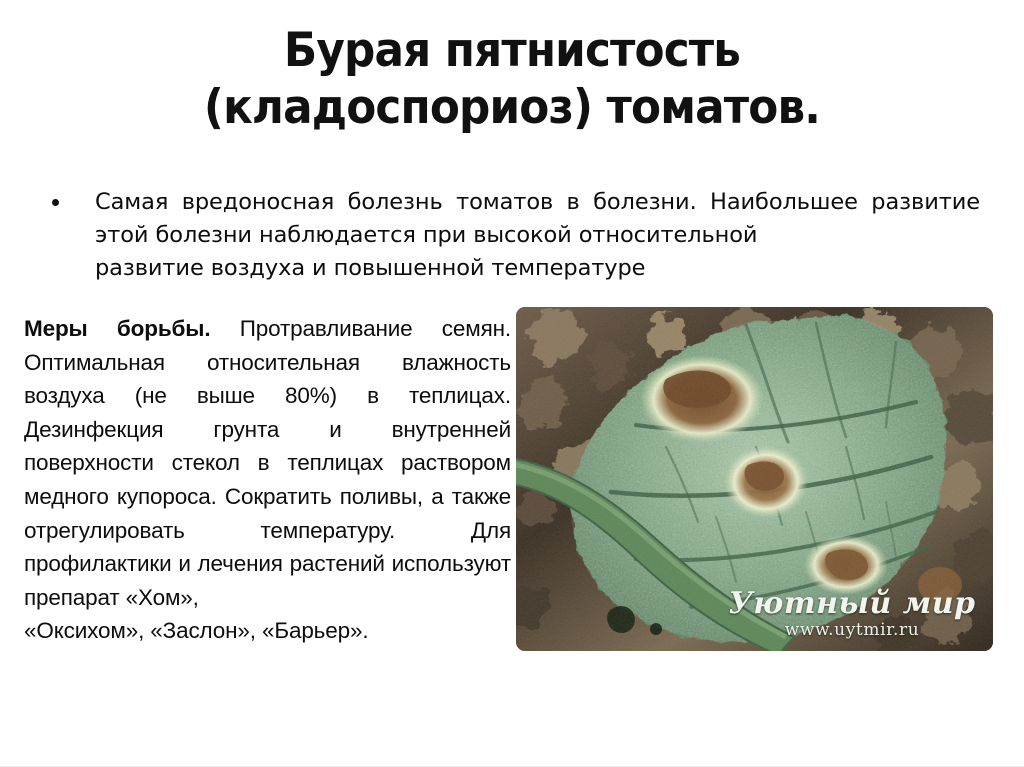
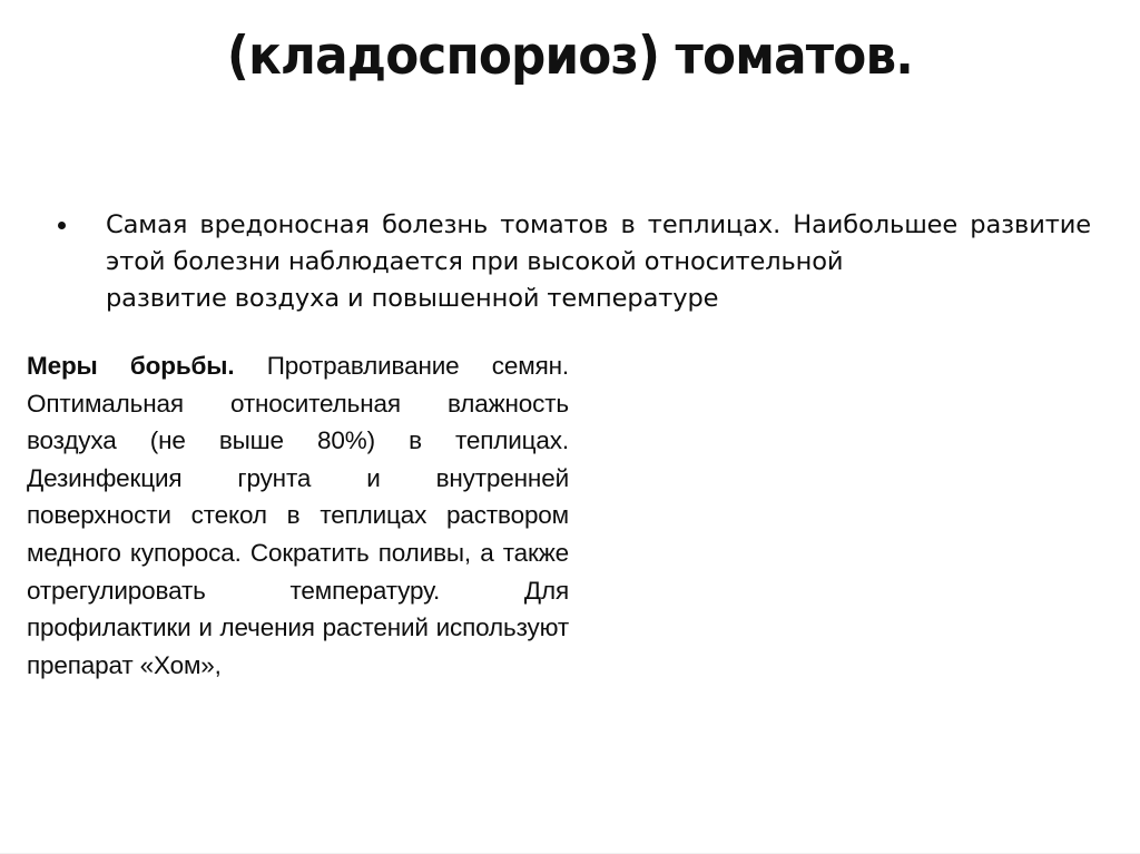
- Бурая пятнистость
  (кладоспориоз) томатов.
- Самая вредоносная болезнь томатов в болезни. Наибольшее развитие этой болезни наблюдается при высокой относительной
+ Самая вредоносная болезнь томатов в теплицах. Наибольшее развитие этой болезни наблюдается при высокой относительной
  развитие воздуха и повышенной температуре
  Меры борьбы. Протравливание семян. Оптимальная относительная влажность воздуха (не выше 80%) в теплицах. Дезинфекция грунта и внутренней поверхности стекол в теплицах раствором медного купороса. Сократить поливы, а также отрегулировать температуру. Для профилактики и лечения растений используют препарат «Хом»,
- «Оксихом», «Заслон», «Барьер».
- Уютный мир
- www.uytmir.ru
